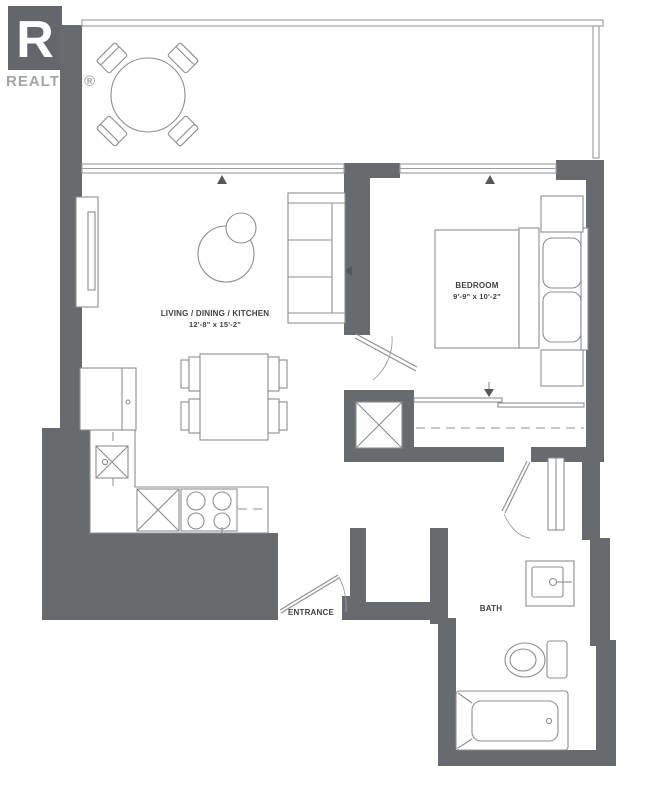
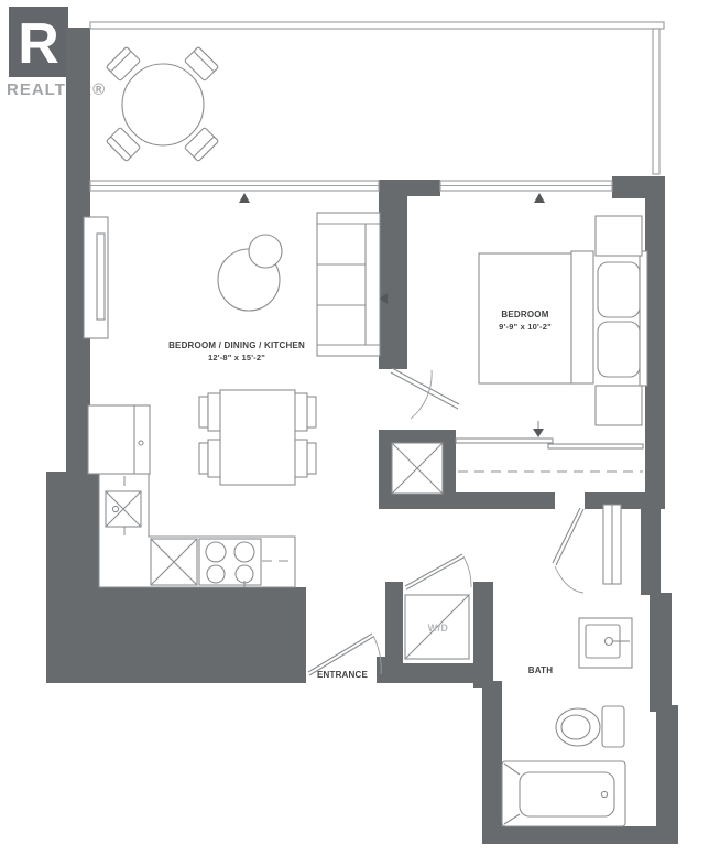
  R
  REALT®
- LIVING / DINING / KITCHEN
+ BEDROOM / DINING / KITCHEN
  12'-8" x 15'-2"
  BEDROOM
  9'-9" x 10'-2"
  ENTRANCE
+ W/D
  BATH
